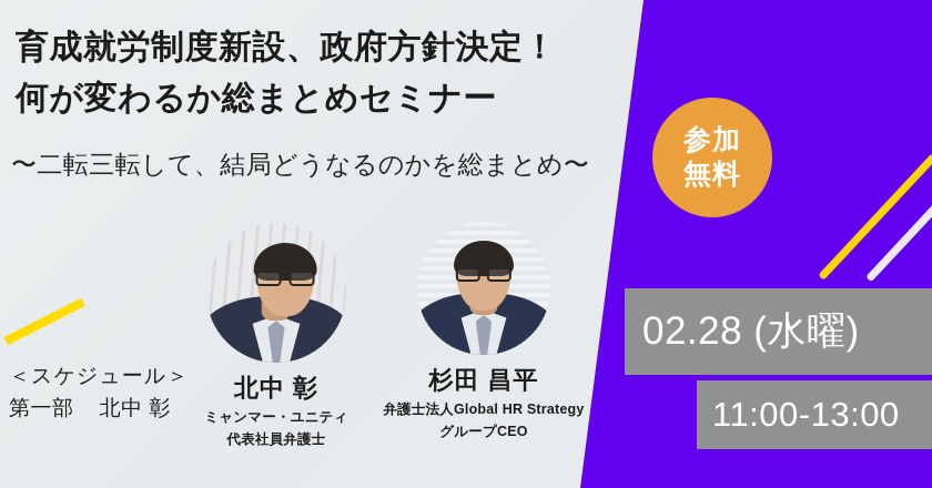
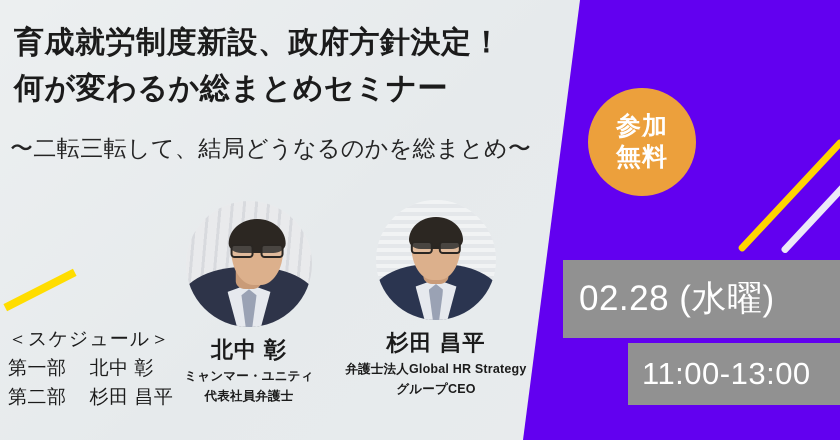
  育成就労制度新設、政府方針決定！
  何が変わるか総まとめセミナー
  〜二転三転して、結局どうなるのかを総まとめ〜
  参加
  無料
  02.28 (水曜)
  11:00-13:00
  ＜スケジュール＞
  第一部 北中 彰
+ 第二部 杉田 昌平
  北中 彰
  ミャンマー・ユニティ
  代表社員弁護士
  杉田 昌平
  弁護士法人Global HR Strategy
  グループCEO
